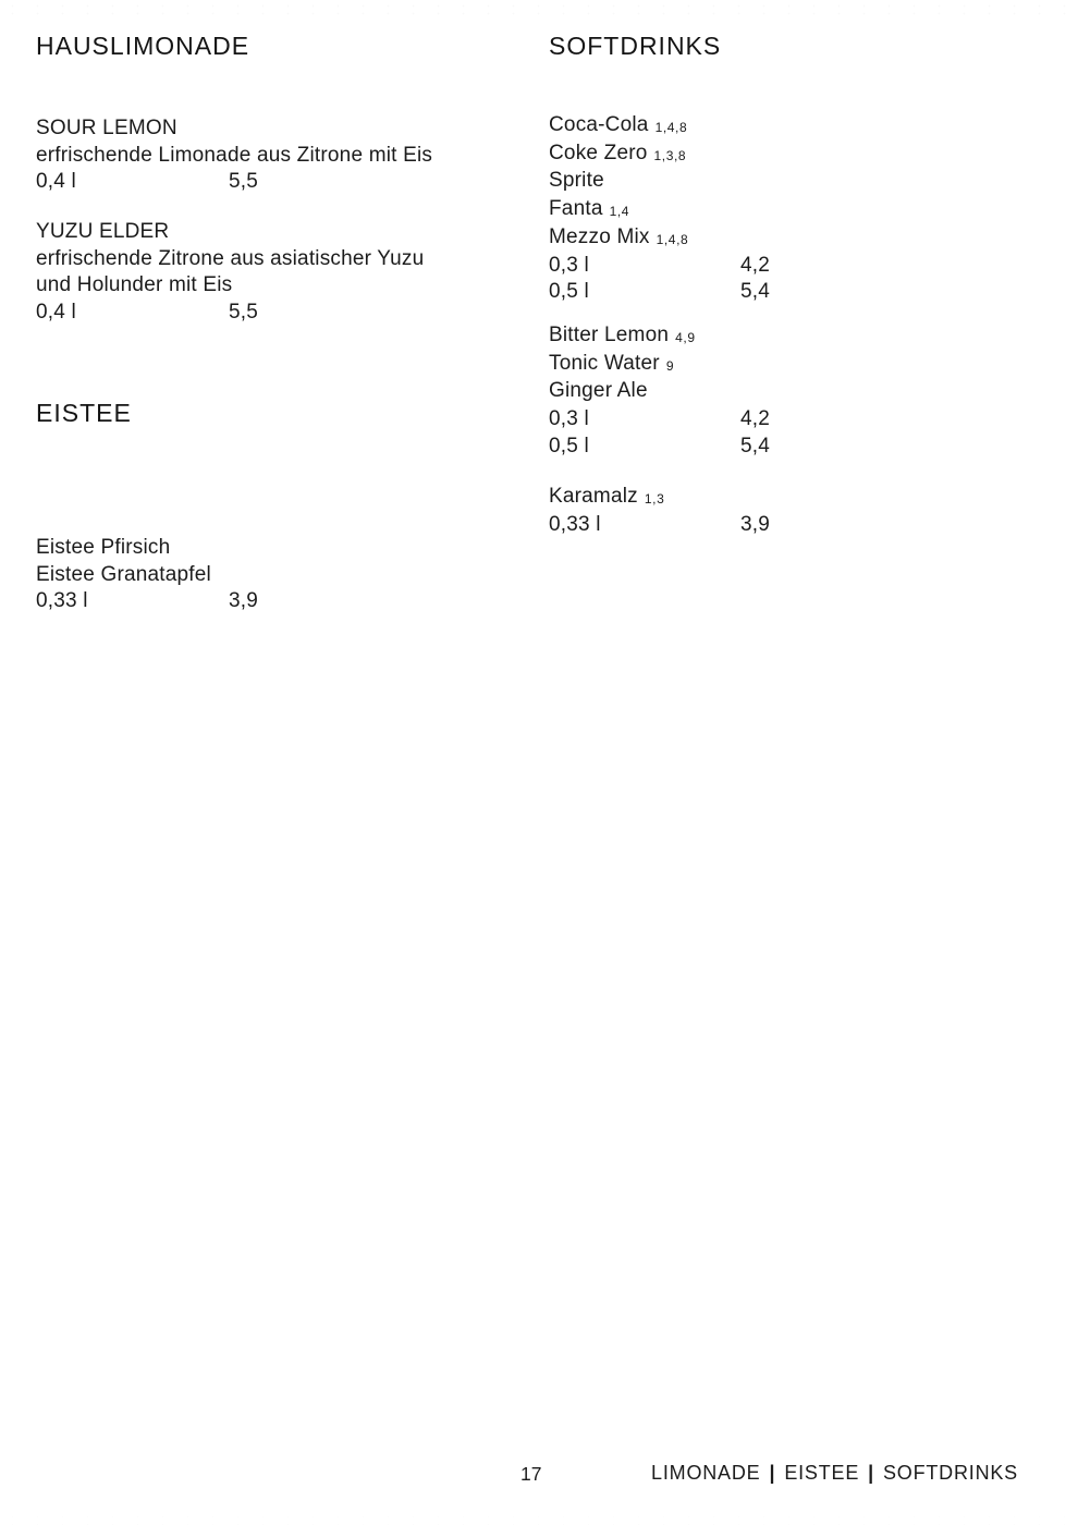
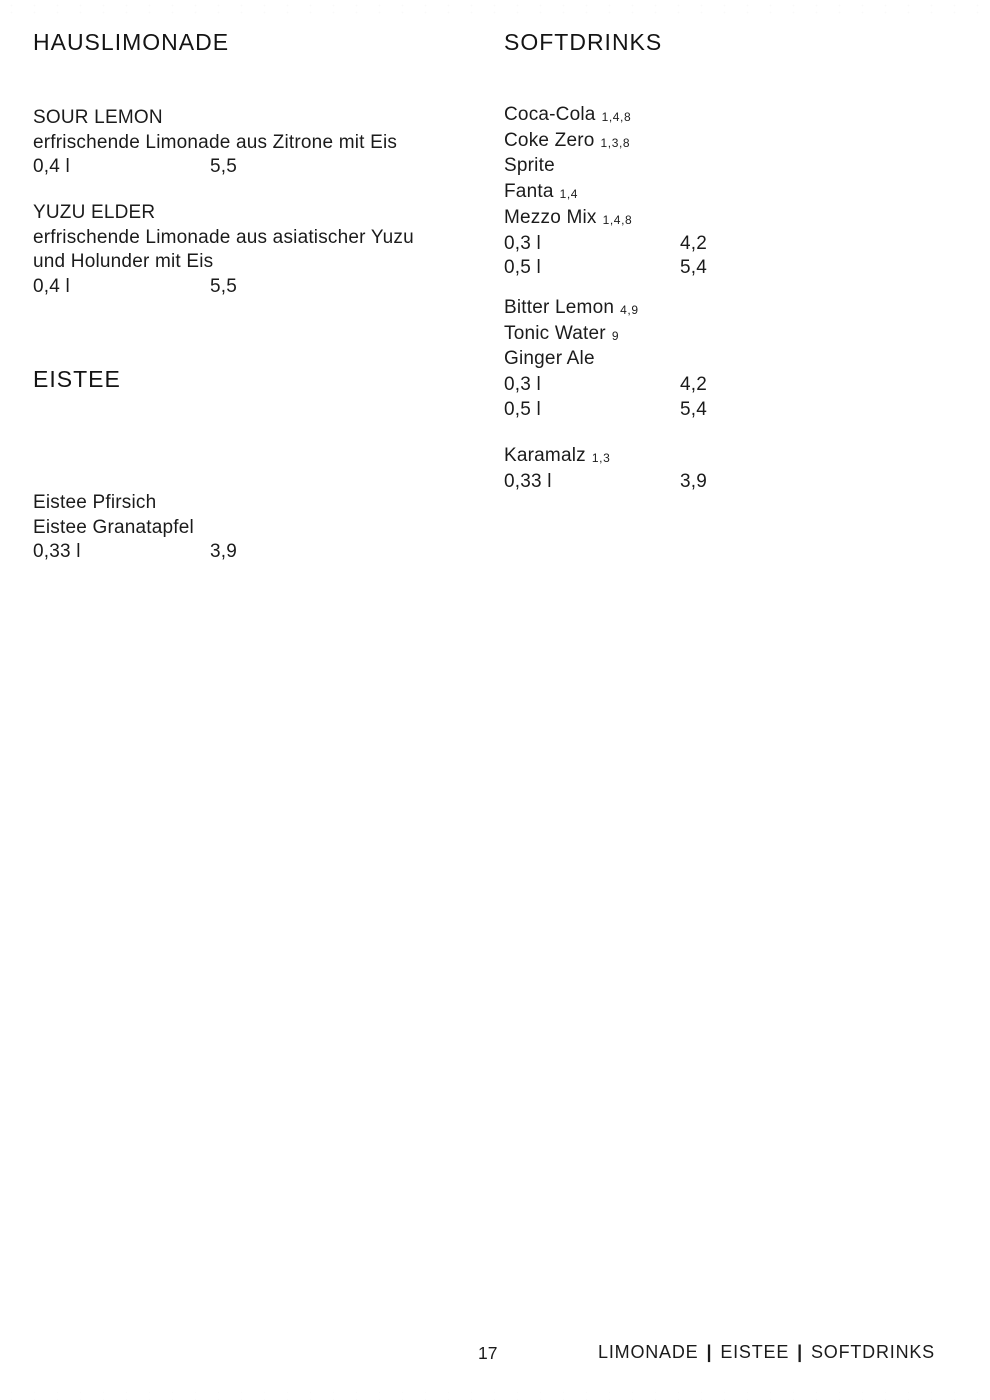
  HAUSLIMONADE
  SOUR LEMON
  erfrischende Limonade aus Zitrone mit Eis
  0,4 l
  5,5
  YUZU ELDER
- erfrischende Zitrone aus asiatischer Yuzu
+ erfrischende Limonade aus asiatischer Yuzu
  und Holunder mit Eis
  0,4 l
  5,5
  EISTEE
  Eistee Pfirsich
  Eistee Granatapfel
  0,33 l
  3,9
  SOFTDRINKS
  Coca-Cola 1,4,8
  Coke Zero 1,3,8
  Sprite
  Fanta 1,4
  Mezzo Mix 1,4,8
  0,3 l
  4,2
  0,5 l
  5,4
  Bitter Lemon 4,9
  Tonic Water 9
  Ginger Ale
  0,3 l
  4,2
  0,5 l
  5,4
  Karamalz 1,3
  0,33 l
  3,9
  17
  LIMONADE | EISTEE | SOFTDRINKS
